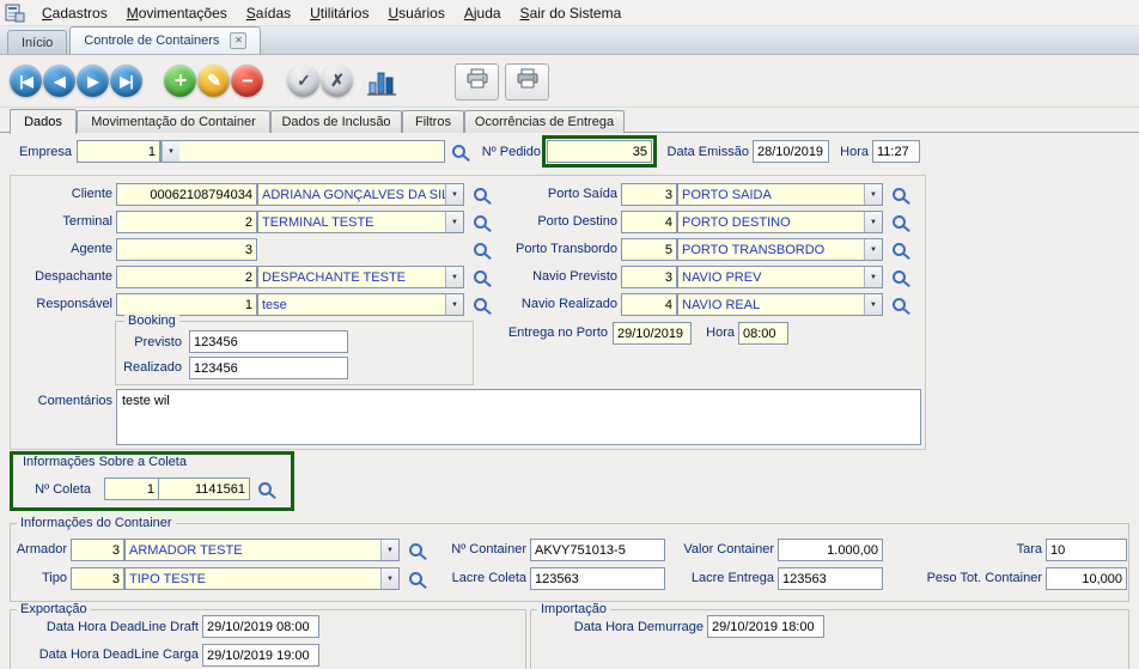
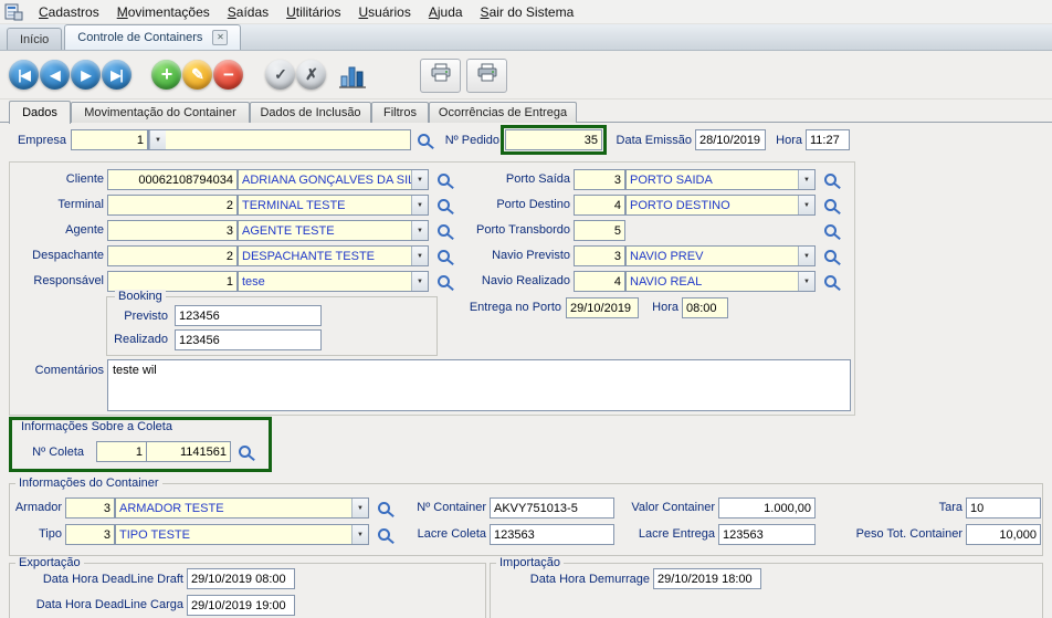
  Cadastros
  Movimentações
  Saídas
  Utilitários
  Usuários
  Ajuda
  Sair do Sistema
  Início
  Controle de Containers
  ✕
  |◀
  ◀
  ▶
  ▶|
  +
  ✎
  −
  ✓
  ✗
  Dados
  Movimentação do Container
  Dados de Inclusão
  Filtros
  Ocorrências de Entrega
  Empresa
  1
  Nº Pedido
  35
  Data Emissão
  28/10/2019
  Hora
  11:27
  Cliente
  00062108794034
  ADRIANA GONÇALVES DA SI
  Terminal
  2
  TERMINAL TESTE
  Agente
  3
+ AGENTE TESTE
  Despachante
  2
  DESPACHANTE TESTE
  Responsável
  1
  tese
  Porto Saída
  3
  PORTO SAIDA
  Porto Destino
  4
  PORTO DESTINO
  Porto Transbordo
  5
- PORTO TRANSBORDO
  Navio Previsto
  3
  NAVIO PREV
  Navio Realizado
  4
  NAVIO REAL
  Booking
  Previsto
  123456
  Realizado
  123456
  Entrega no Porto
  29/10/2019
  Hora
  08:00
  Comentários
  teste wil
  Informações Sobre a Coleta
  Nº Coleta
  1
  1141561
  Informações do Container
  Armador
  3
  ARMADOR TESTE
  Nº Container
  AKVY751013-5
  Valor Container
  1.000,00
  Tara
  10
  Tipo
  3
  TIPO TESTE
  Lacre Coleta
  123563
  Lacre Entrega
  123563
  Peso Tot. Container
  10,000
  Exportação
  Data Hora DeadLine Draft
  29/10/2019 08:00
  Data Hora DeadLine Carga
  29/10/2019 19:00
  Importação
  Data Hora Demurrage
  29/10/2019 18:00
